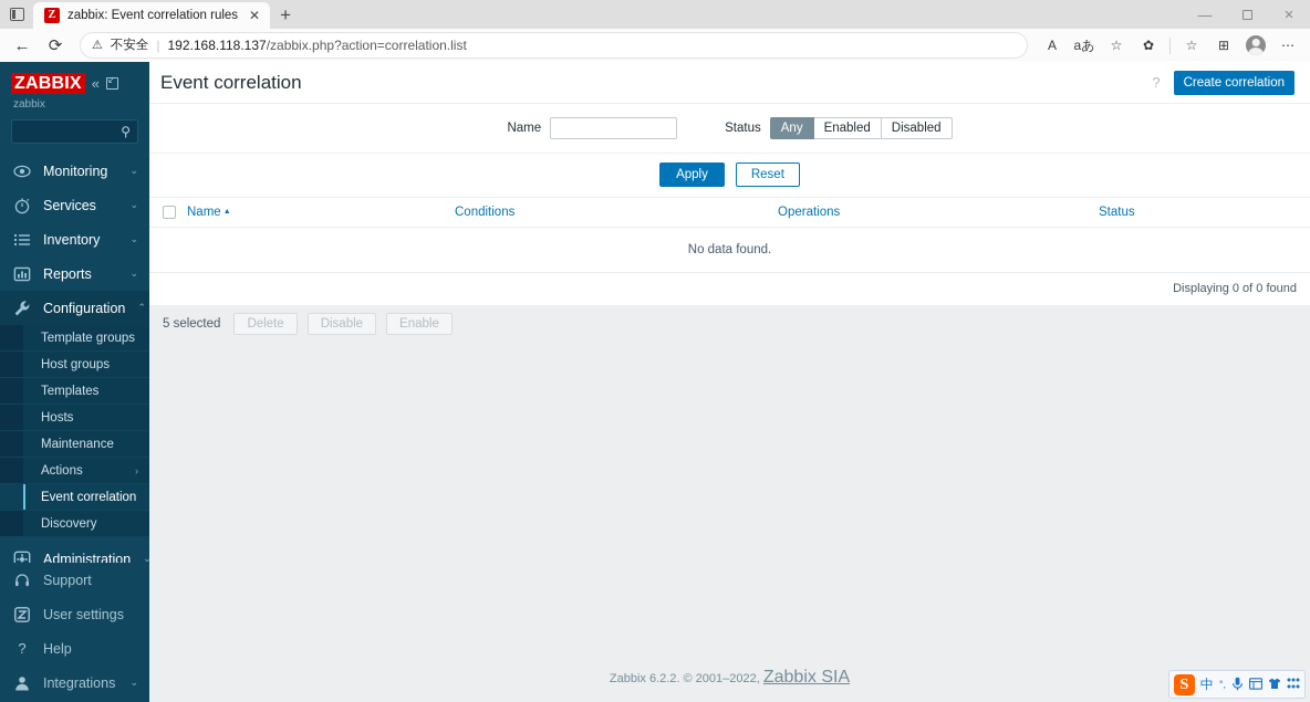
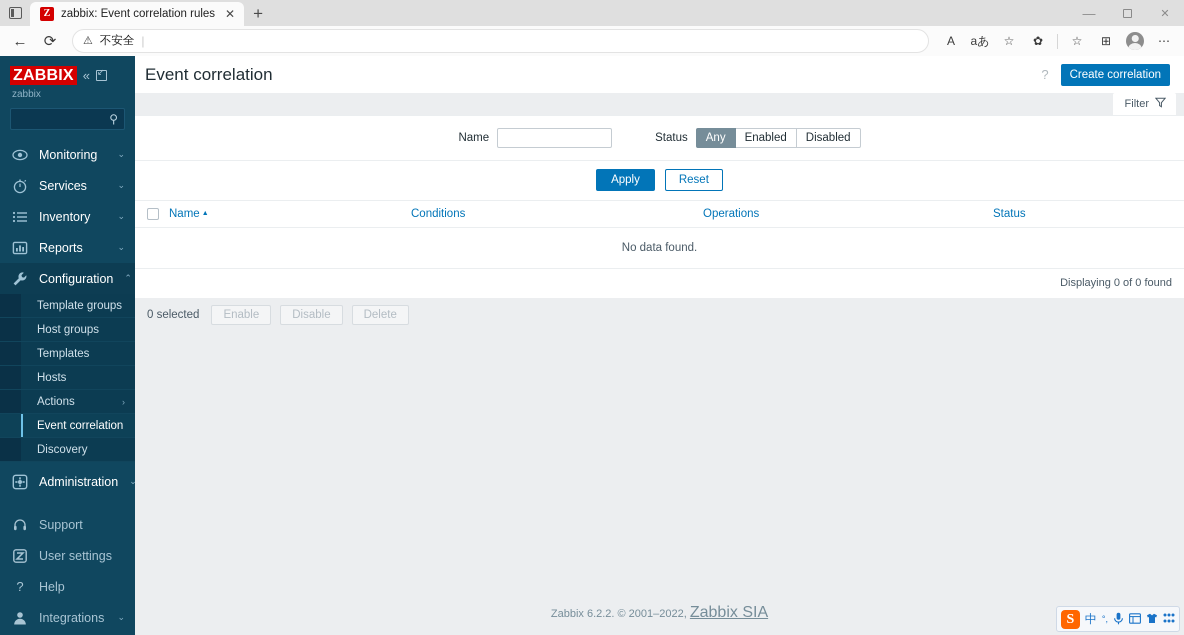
  Z
  zabbix: Event correlation rules
  ✕
  +
  —
  ✕
  ←
  ⟳
  ⚠
  不安全
  |
- 192.168.118.137/zabbix.php?action=correlation.list
  A
  aあ
  ☆
  ✿
  ☆
  ⊞
  ⋯
  ZABBIX
  «
  zabbix
  ⚲
  Monitoring
  ⌄
  Services
  ⌄
  Inventory
  ⌄
  Reports
  ⌄
  Configuration
  ⌃
  Template groups
  Host groups
  Templates
  Hosts
- Maintenance
  Actions
  ›
  Event correlation
  Discovery
  Administration
  ⌄
  Support
  User settings
  ?
  Help
  Integrations
  ⌄
  Event correlation
  ?
  Create correlation
+ Filter
  Name
  Status
  Any
  Enabled
  Disabled
  Apply
  Reset
  	Name	Conditions	Operations	Status
  No data found.
  Displaying 0 of 0 found
- 5 selected
+ 0 selected
- Delete
+ Enable
  Disable
- Enable
+ Delete
  Zabbix 6.2.2. © 2001–2022, Zabbix SIA
  S
  中
  °,
